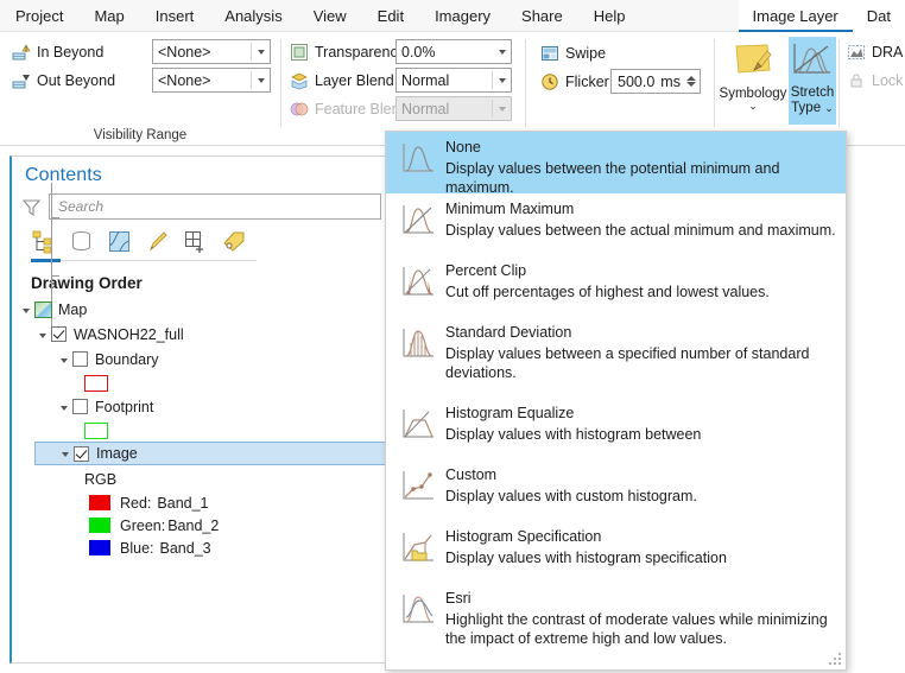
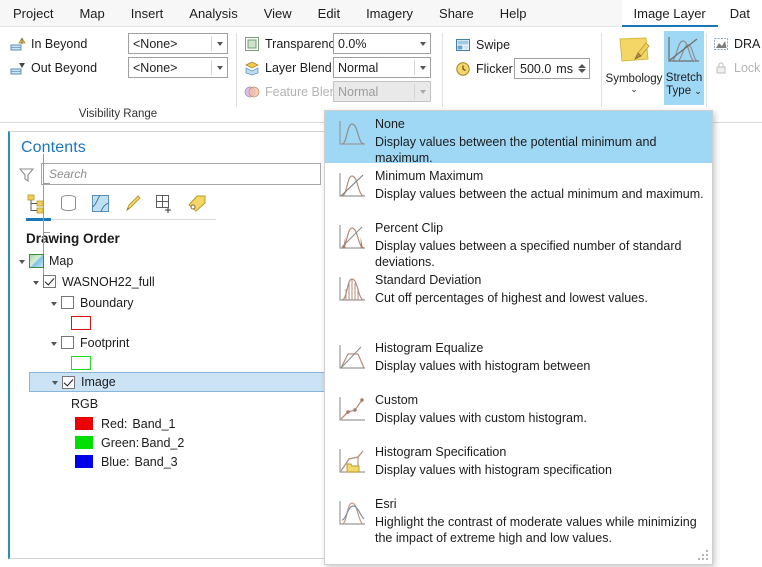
  Project
  Map
  Insert
  Analysis
  View
  Edit
  Imagery
  Share
  Help
  Image Layer
  Dat
  In Beyond
  Out Beyond
  <None>
  <None>
  Visibility Range
  Transparenc
  Layer Blend
  Feature Ble
  0.0%
  Normal
  Normal
  Swipe
  Flicker
  500.0
  ms
  Symbology
  ⌄
  Stretch
  Type ⌄
  DRA
  Lock
  Contents
  Search
  Drawing Order
  Map
  WASNOH22_full
  Boundary
  Footprint
  Image
  RGB
  Red:
  Band_1
  Green:
  Band_2
  Blue:
  Band_3
  None
  Display values between the potential minimum and maximum.
  Minimum Maximum
  Display values between the actual minimum and maximum.
  Percent Clip
- Cut off percentages of highest and lowest values.
+ Display values between a specified number of standard deviations.
  Standard Deviation
- Display values between a specified number of standard deviations.
+ Cut off percentages of highest and lowest values.
  Histogram Equalize
  Display values with histogram between
  Custom
  Display values with custom histogram.
  Histogram Specification
  Display values with histogram specification
  Esri
  Highlight the contrast of moderate values while minimizing the impact of extreme high and low values.
